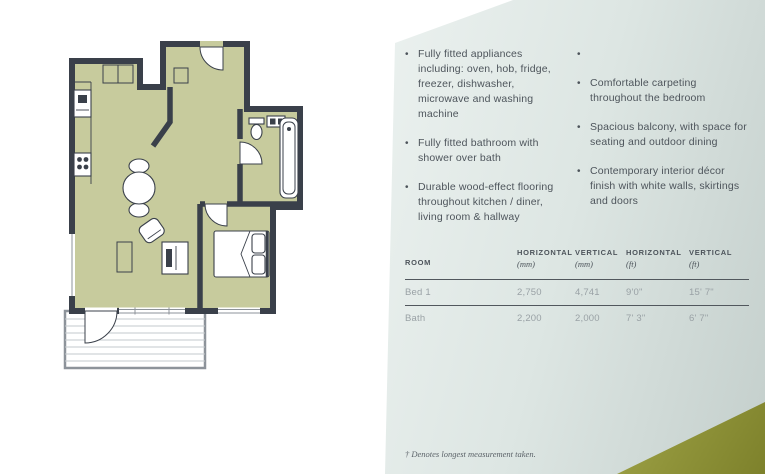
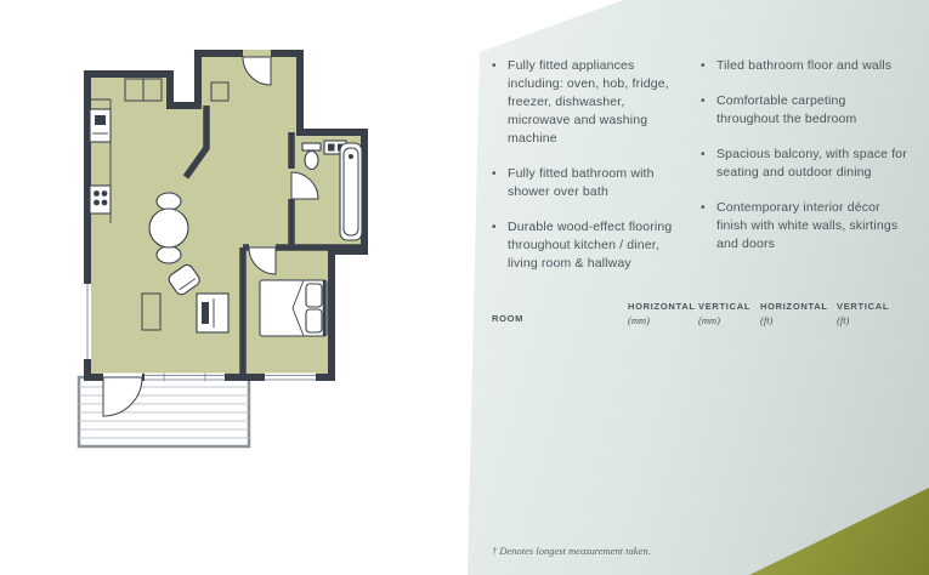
  •
  Fully fitted appliances including: oven, hob, fridge, freezer, dishwasher, microwave and washing machine
  •
  Fully fitted bathroom with shower over bath
  •
  Durable wood-effect flooring throughout kitchen / diner, living room & hallway
  •
+ Tiled bathroom floor and walls
  •
  Comfortable carpeting throughout the bedroom
  •
  Spacious balcony, with space for seating and outdoor dining
  •
  Contemporary interior décor finish with white walls, skirtings and doors
  ROOM
  HORIZONTAL
  (mm)
  VERTICAL
  (mm)
  HORIZONTAL
  (ft)
  VERTICAL
  (ft)
- Bed 1
- 2,750
- 4,741
- 9'0"
- 15' 7"
- Bath
- 2,200
- 2,000
- 7' 3"
- 6' 7"
  † Denotes longest measurement taken.
